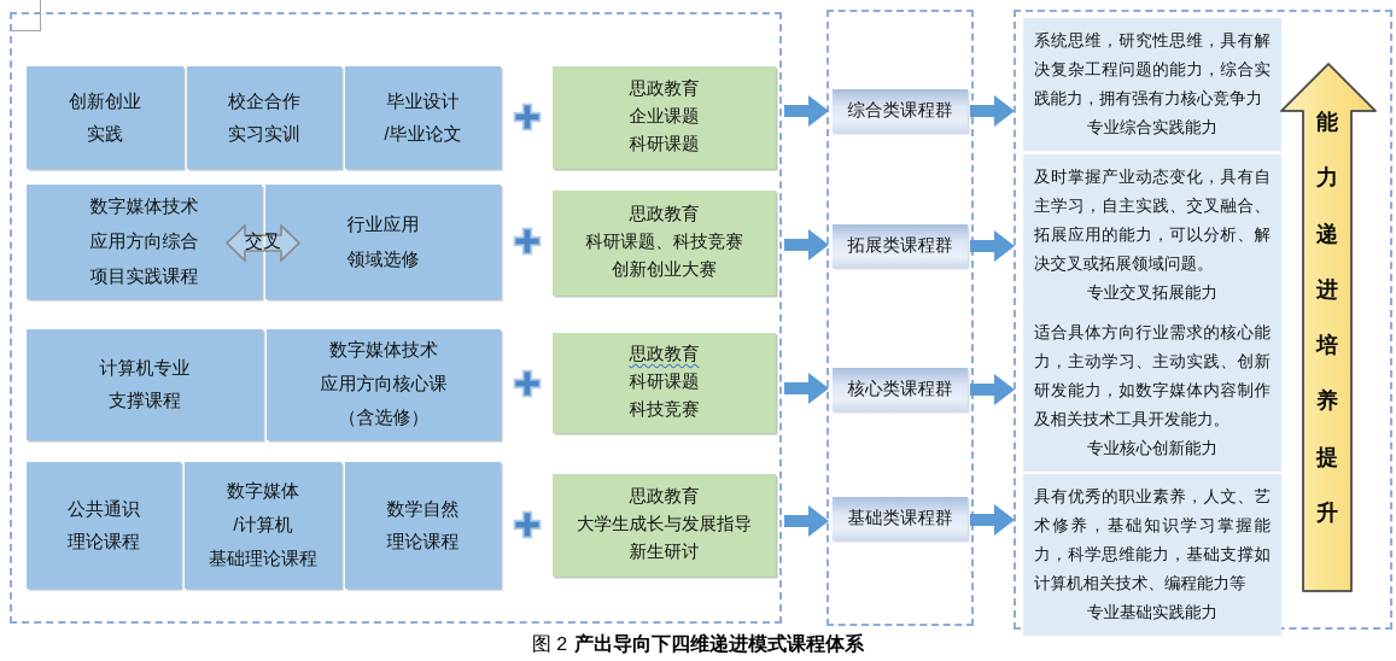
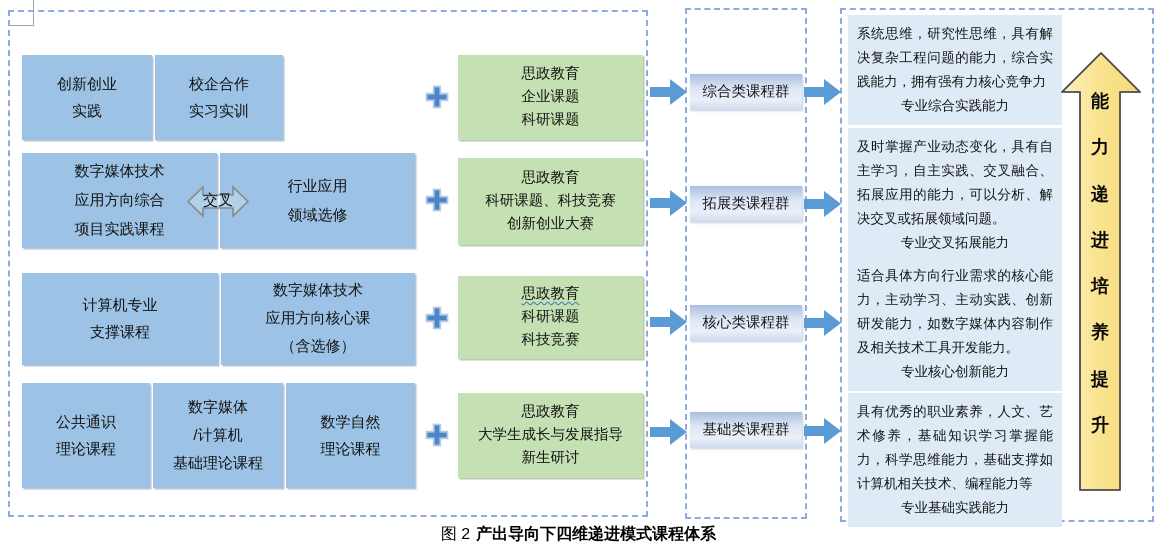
  创新创业
  实践
  校企合作
  实习实训
- 毕业设计
- /毕业论文
  数字媒体技术
  应用方向综合
  项目实践课程
  行业应用
  领域选修
  交叉
  计算机专业
  支撑课程
  数字媒体技术
  应用方向核心课
  （含选修）
  公共通识
  理论课程
  数字媒体
  /计算机
  基础理论课程
  数学自然
  理论课程
  思政教育
  企业课题
  科研课题
  思政教育
  科研课题、科技竞赛
  创新创业大赛
  思政教育
  科研课题
  科技竞赛
  思政教育
  大学生成长与发展指导
  新生研讨
  综合类课程群
  拓展类课程群
  核心类课程群
  基础类课程群
  系统思维，研究性思维，具有解决复杂工程问题的能力，综合实践能力，拥有强有力核心竞争力
  专业综合实践能力
  及时掌握产业动态变化，具有自主学习，自主实践、交叉融合、拓展应用的能力，可以分析、解决交叉或拓展领域问题。
  专业交叉拓展能力
  适合具体方向行业需求的核心能力，主动学习、主动实践、创新研发能力，如数字媒体内容制作及相关技术工具开发能力。
  专业核心创新能力
  具有优秀的职业素养，人文、艺术修养，基础知识学习掌握能力，科学思维能力，基础支撑如计算机相关技术、编程能力等
  专业基础实践能力
  能
  力
  递
  进
  培
  养
  提
  升
  图 2 产出导向下四维递进模式课程体系
